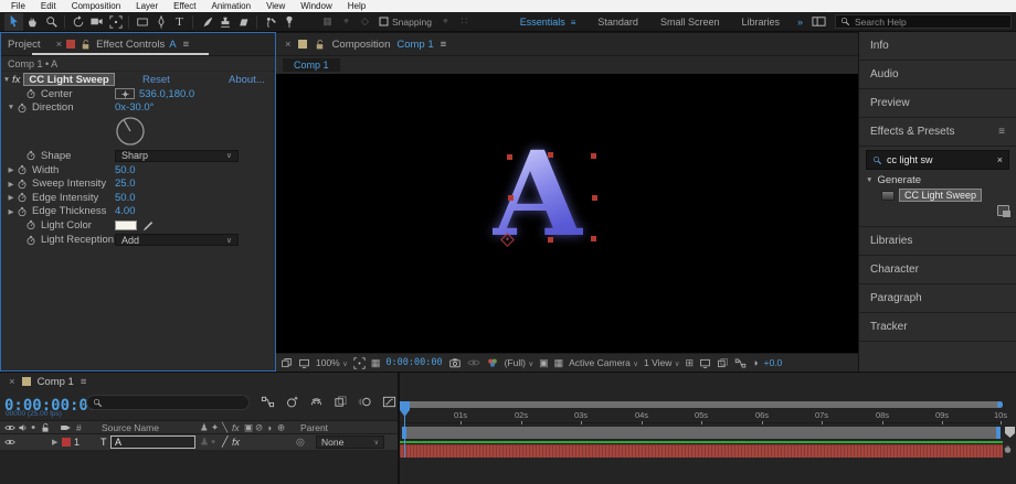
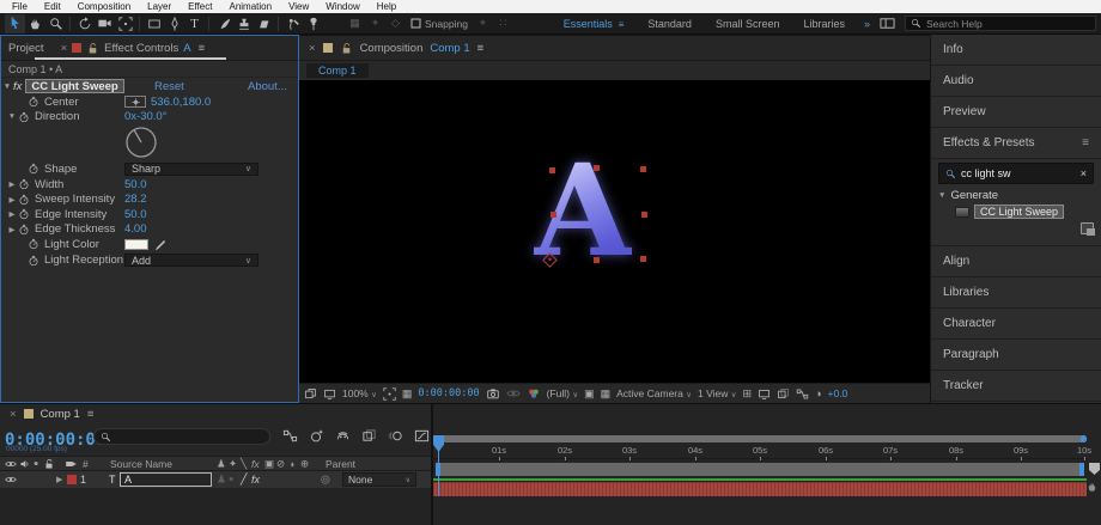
  File
  Edit
  Composition
  Layer
  Effect
  Animation
  View
  Window
  Help
  T
  ▦
  ⌖
  ◇
  Snapping
  ⌖
  ∷
  Essentials ≡
  Standard
  Small Screen
  Libraries
  »
  Search Help
  Project
  ×
  Effect Controls
  A
  ≡
  Comp 1 • A
  fx
  CC Light Sweep
  Reset
  About...
  Center
  536.0,180.0
  Direction
  0x-30.0°
  Shape
  Sharp
  Width
  50.0
  Sweep Intensity
- 25.0
+ 28.2
  Edge Intensity
  50.0
  Edge Thickness
  4.00
  Light Color
  Light Reception
  Add
  ×
  Composition
  Comp 1
  ≡
  Comp 1
  A
  100%
  ▦
  0:00:00:00
  (Full)
  ▣
  ▦
  Active Camera
  1 View
  ⊞
  ◑
  +0.0
  Info
  Audio
  Preview
  Effects & Presets
  ≡
  cc light sw
  ×
  Generate
  CC Light Sweep
+ Align
  Libraries
  Character
  Paragraph
  Tracker
  ×
  Comp 1
  ≡
  0:00:00:0
  #
  Source Name
  ♟
  ✦
  ╲
  fx
  ▣
  ⊘
  ◑
  ⊕
  Parent
  1
  T
  A
  ♟
  ╱
  fx
  ◎
  None
  01s
  02s
  03s
  04s
  05s
  06s
  07s
  08s
  09s
  10s
